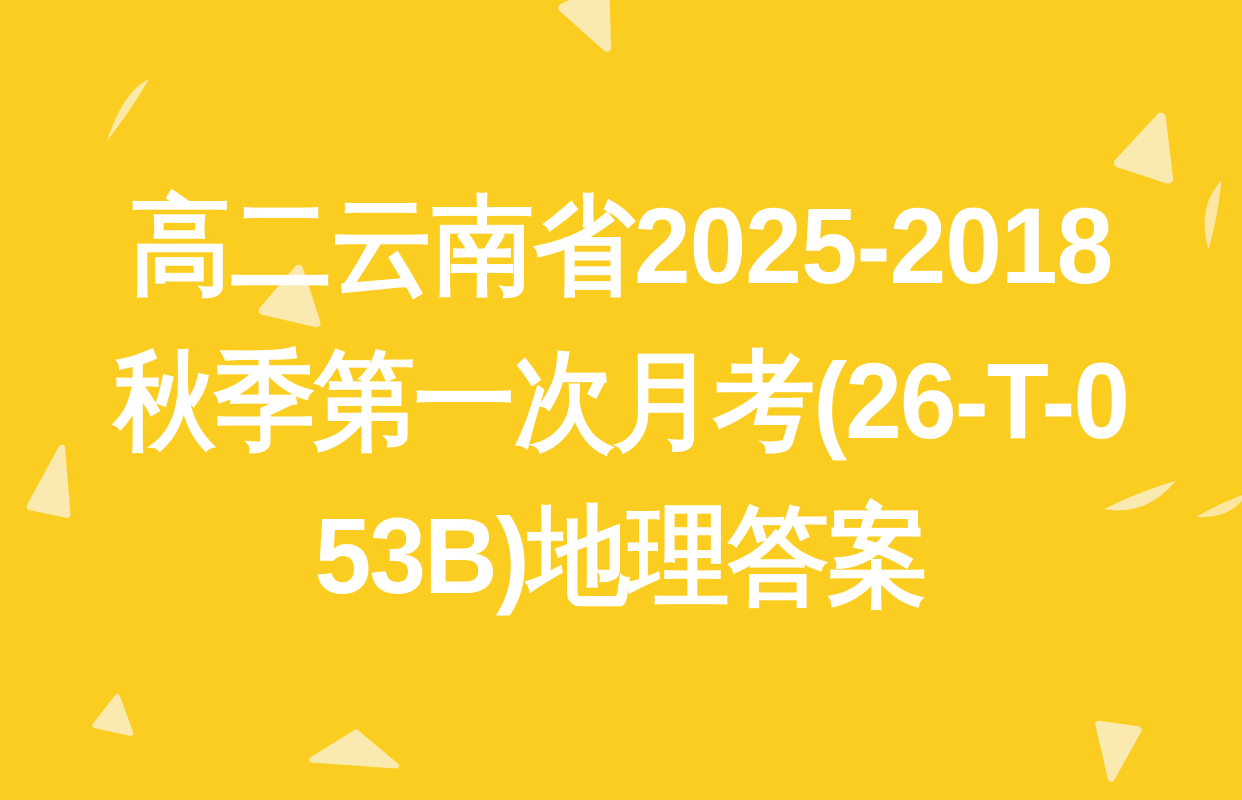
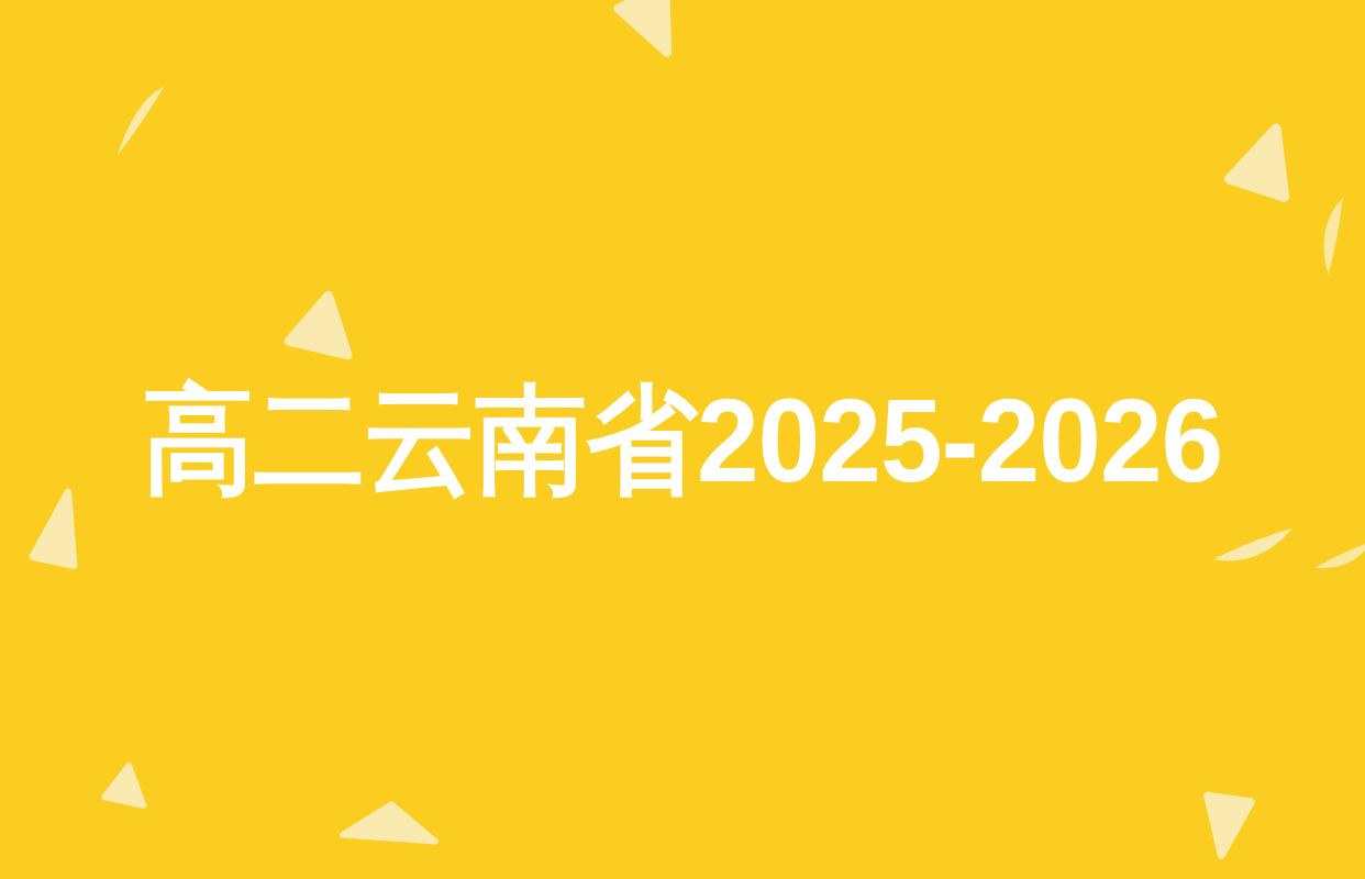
- 高二云南省2025-2018
+ 高二云南省2025-2026
- 秋季第一次月考(26-T-0
- 53B)地理答案
